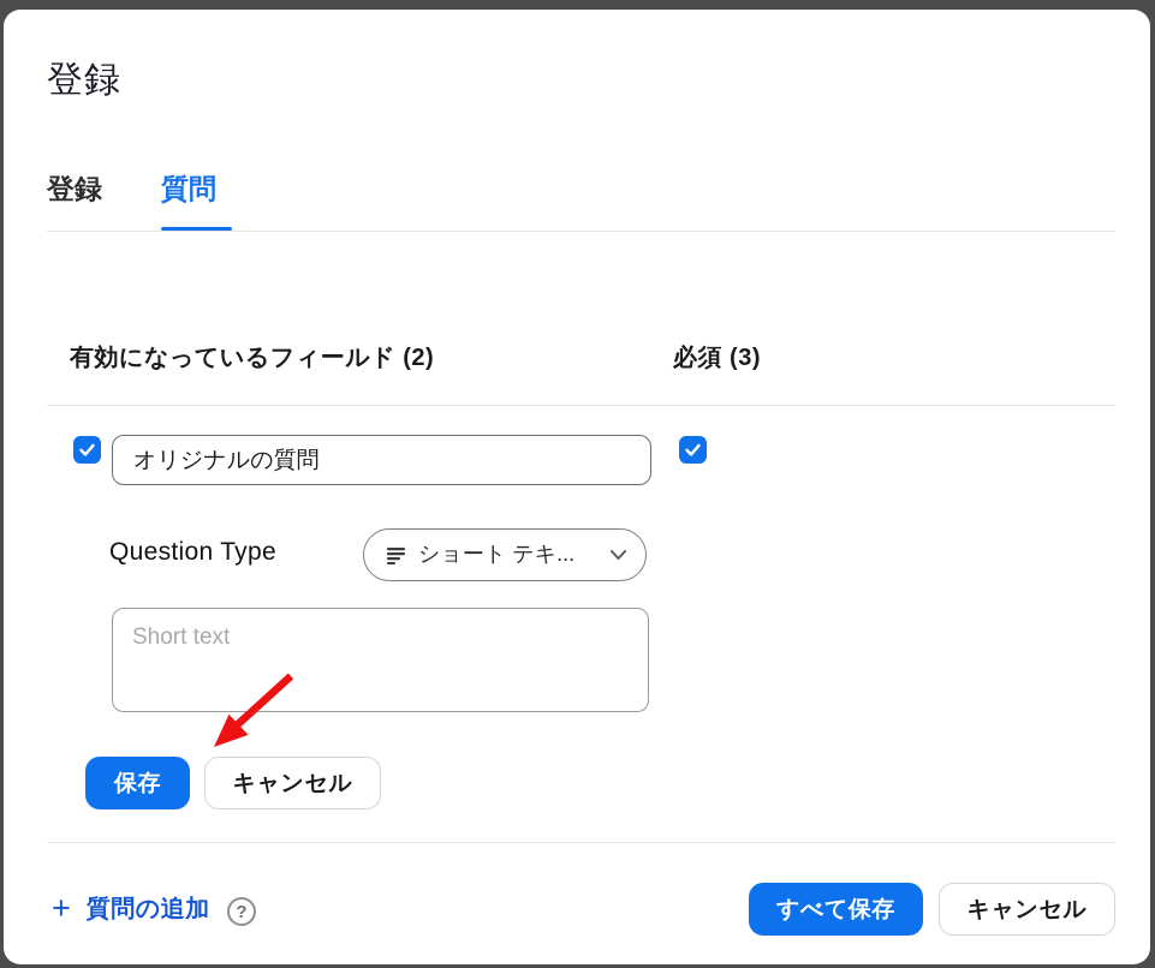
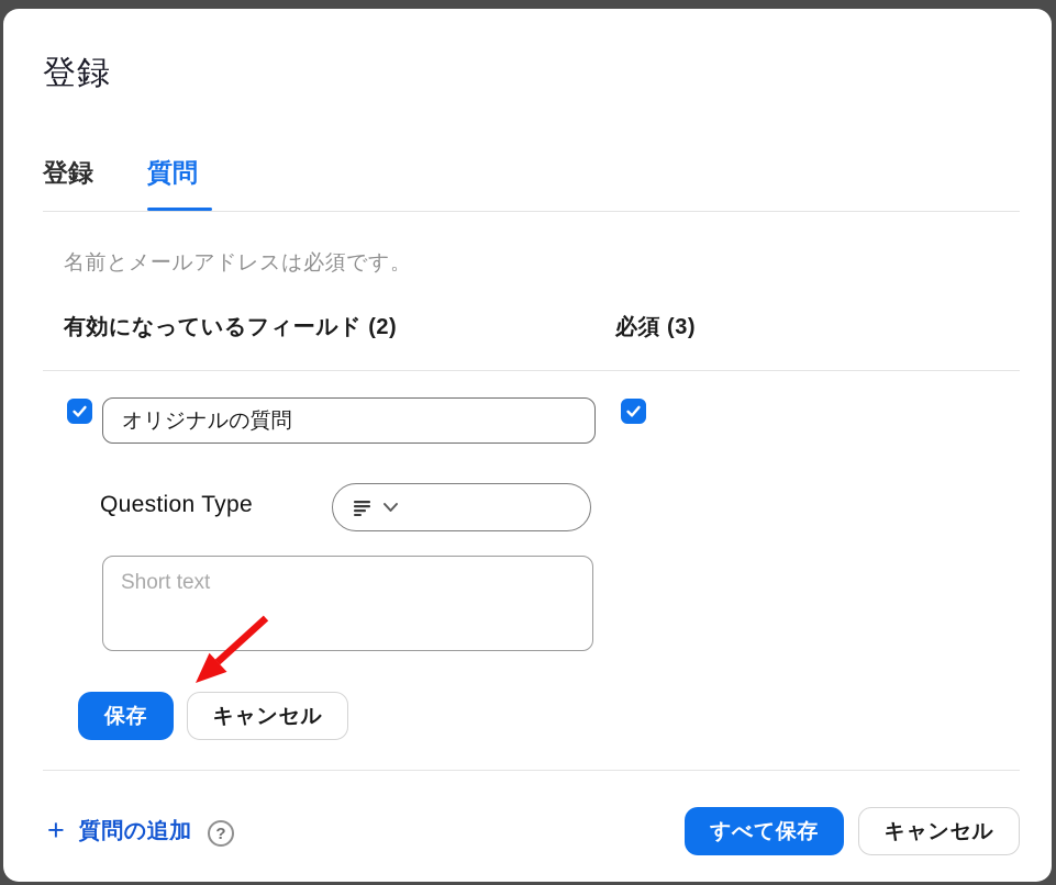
  登録
  登録
  質問
+ 名前とメールアドレスは必須です。
  有効になっているフィールド (2)
  必須 (3)
  オリジナルの質問
  Question Type
- ショート テキ...
  Short text
  保存
  キャンセル
  +
  質問の追加
  ?
  すべて保存
  キャンセル
